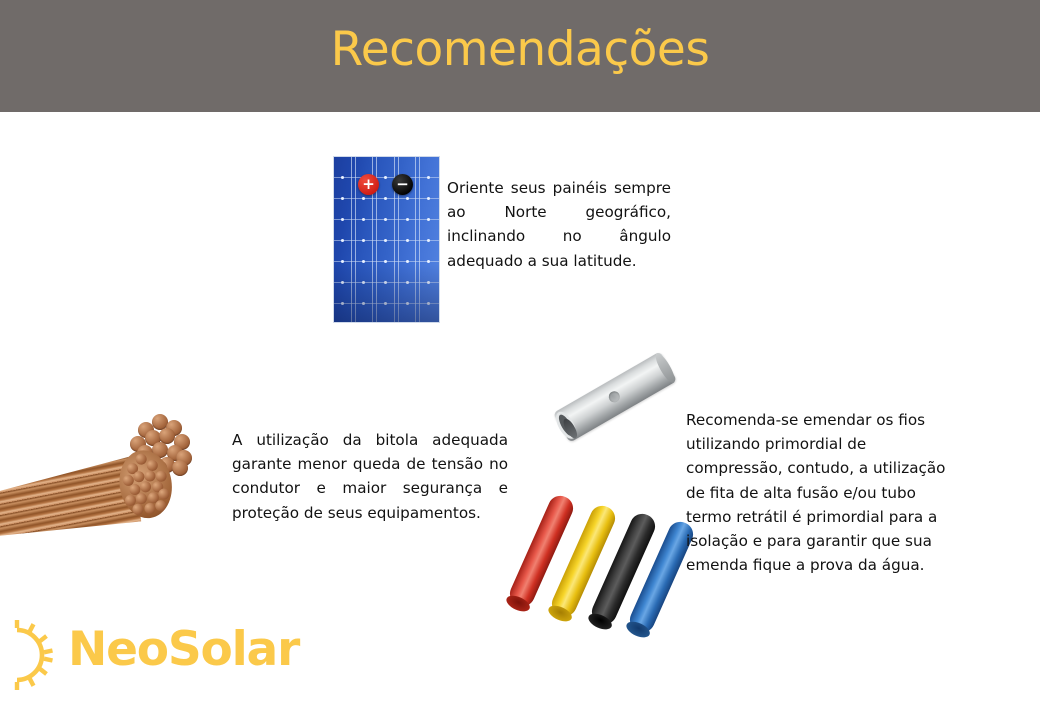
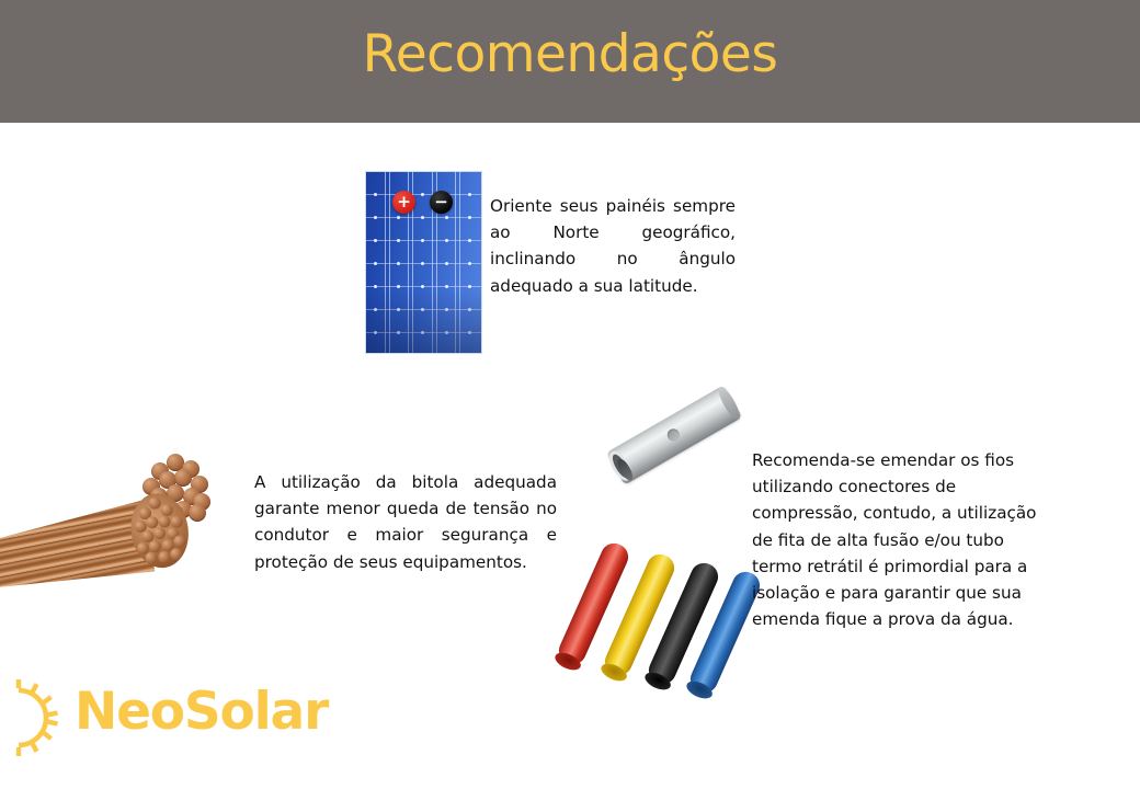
  Recomendações
  +
  −
  Oriente seus painéis sempre ao Norte geográfico, inclinando no ângulo adequado a sua latitude.
  A utilização da bitola adequada garante menor queda de tensão no condutor e maior segurança e proteção de seus equipamentos.
- Recomenda-se emendar os fios utilizando primordial de compressão, contudo, a utilização de fita de alta fusão e/ou tubo termo retrátil é primordial para a isolação e para garantir que sua emenda fique a prova da água.
+ Recomenda-se emendar os fios utilizando conectores de compressão, contudo, a utilização de fita de alta fusão e/ou tubo termo retrátil é primordial para a isolação e para garantir que sua emenda fique a prova da água.
  NeoSolar
